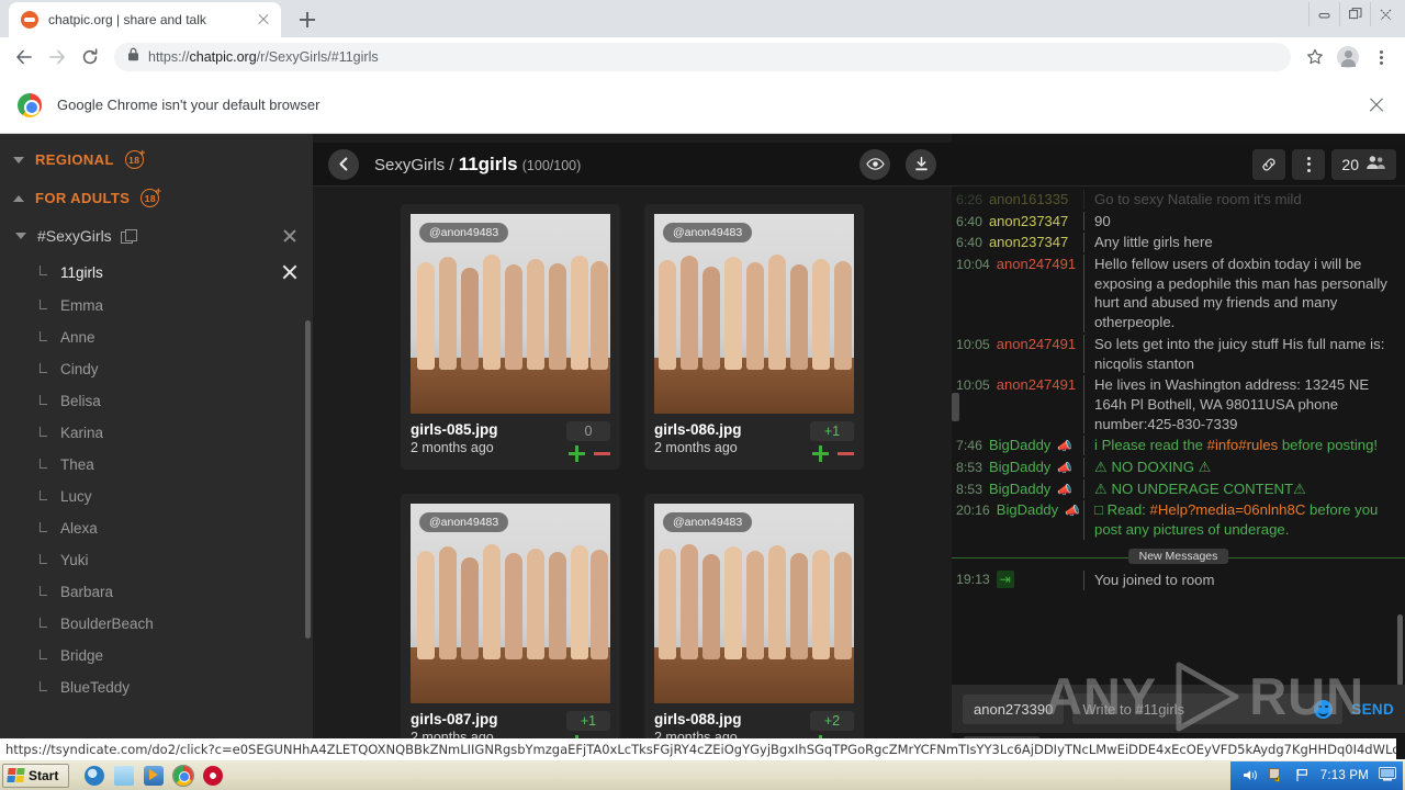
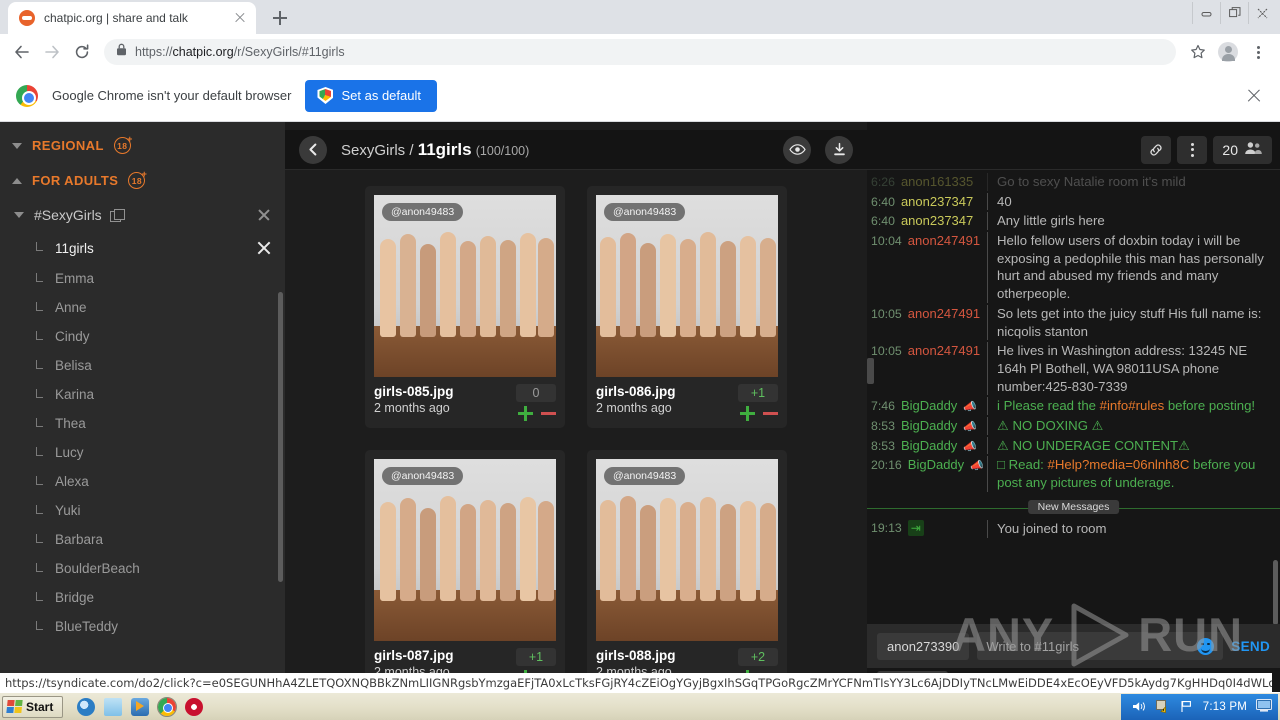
  chatpic.org | share and talk
  https://chatpic.org/r/SexyGirls/#11girls
  Google Chrome isn't your default browser
+ Set as default
  REGIONAL
  18
  FOR ADULTS
  18
  #SexyGirls
  11girls
  Emma
  Anne
  Cindy
  Belisa
  Karina
  Thea
  Lucy
  Alexa
  Yuki
  Barbara
  BoulderBeach
  Bridge
  BlueTeddy
  SexyGirls / 11girls (100/100)
  @anon49483
  girls-085.jpg
  2 months ago
  0
  @anon49483
  girls-086.jpg
  2 months ago
  +1
  @anon49483
  girls-087.jpg
  2 months ago
  +1
  @anon49483
  girls-088.jpg
  2 months ago
  +2
  20
  6:26
  anon161335
  Go to sexy Natalie room it's mild
  6:40
  anon237347
- 90
+ 40
  6:40
  anon237347
  Any little girls here
  10:04
  anon247491
  Hello fellow users of doxbin today i will be exposing a pedophile this man has personally hurt and abused my friends and many otherpeople.
  10:05
  anon247491
  So lets get into the juicy stuff His full name is: nicqolis stanton
  10:05
  anon247491
  He lives in Washington address: 13245 NE 164h Pl Bothell, WA 98011USA phone number:425-830-7339
  7:46
  BigDaddy
  📣
  i Please read the #info#rules before posting!
  8:53
  BigDaddy
  📣
  ⚠ NO DOXING ⚠
  8:53
  BigDaddy
  📣
  ⚠ NO UNDERAGE CONTENT⚠
  20:16
  BigDaddy
  📣
  □ Read: #Help?media=06nlnh8C before you post any pictures of underage.
  New Messages
  19:13
  ⇥
  You joined to room
  anon273390
  Write to #11girls
  SEND
  ANY RUN
  https://tsyndicate.com/do2/click?c=e0SEGUNHhA4ZLETQOXNQBBkZNmLIIGNRgsbYmzgaEFjTA0xLcTksFGjRY4cZEiOgYGyjBgxIhSGqTPGoRgcZMrYCFNmTIsYY3Lc6AjDDIyTNcLMwEiDDE4xEcOEyVFD5kAydg7KgHHDq0I4dWL
  Start
  7:13 PM
